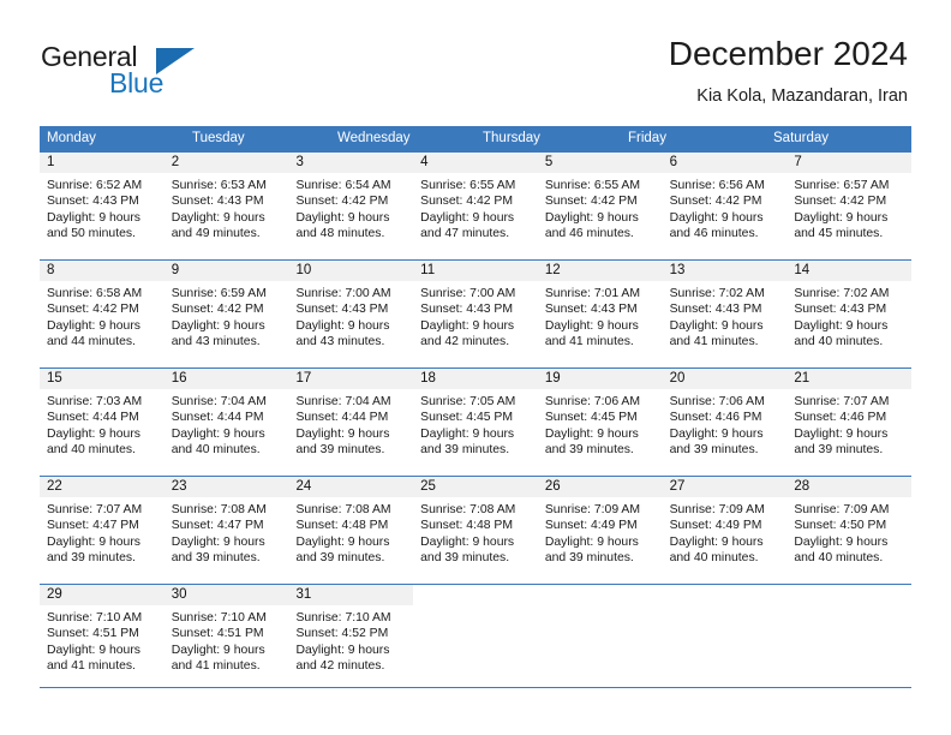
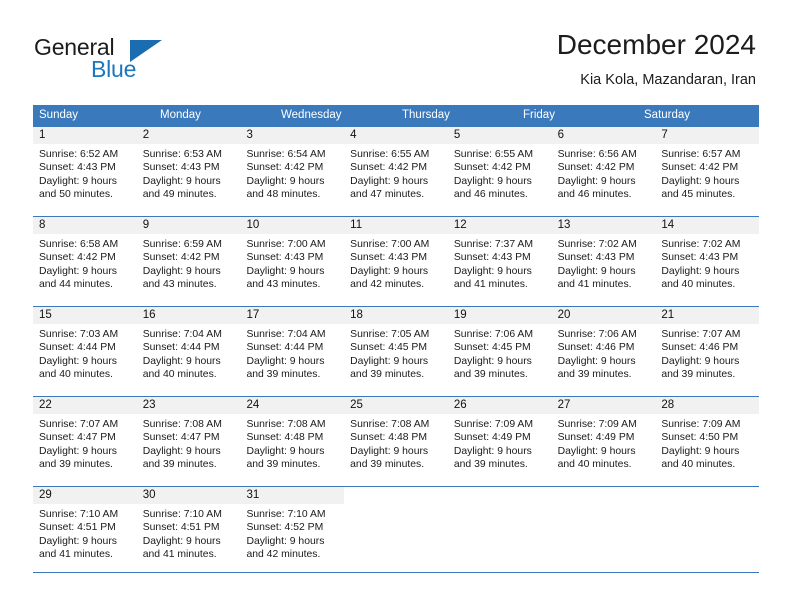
  General
  Blue
  December 2024
  Kia Kola, Mazandaran, Iran
+ Sunday
  Monday
- Tuesday
  Wednesday
  Thursday
  Friday
  Saturday
  1
  Sunrise: 6:52 AM
  Sunset: 4:43 PM
  Daylight: 9 hours
  and 50 minutes.
  2
  Sunrise: 6:53 AM
  Sunset: 4:43 PM
  Daylight: 9 hours
  and 49 minutes.
  3
  Sunrise: 6:54 AM
  Sunset: 4:42 PM
  Daylight: 9 hours
  and 48 minutes.
  4
  Sunrise: 6:55 AM
  Sunset: 4:42 PM
  Daylight: 9 hours
  and 47 minutes.
  5
  Sunrise: 6:55 AM
  Sunset: 4:42 PM
  Daylight: 9 hours
  and 46 minutes.
  6
  Sunrise: 6:56 AM
  Sunset: 4:42 PM
  Daylight: 9 hours
  and 46 minutes.
  7
  Sunrise: 6:57 AM
  Sunset: 4:42 PM
  Daylight: 9 hours
  and 45 minutes.
  8
  Sunrise: 6:58 AM
  Sunset: 4:42 PM
  Daylight: 9 hours
  and 44 minutes.
  9
  Sunrise: 6:59 AM
  Sunset: 4:42 PM
  Daylight: 9 hours
  and 43 minutes.
  10
  Sunrise: 7:00 AM
  Sunset: 4:43 PM
  Daylight: 9 hours
  and 43 minutes.
  11
  Sunrise: 7:00 AM
  Sunset: 4:43 PM
  Daylight: 9 hours
  and 42 minutes.
  12
- Sunrise: 7:01 AM
+ Sunrise: 7:37 AM
  Sunset: 4:43 PM
  Daylight: 9 hours
  and 41 minutes.
  13
  Sunrise: 7:02 AM
  Sunset: 4:43 PM
  Daylight: 9 hours
  and 41 minutes.
  14
  Sunrise: 7:02 AM
  Sunset: 4:43 PM
  Daylight: 9 hours
  and 40 minutes.
  15
  Sunrise: 7:03 AM
  Sunset: 4:44 PM
  Daylight: 9 hours
  and 40 minutes.
  16
  Sunrise: 7:04 AM
  Sunset: 4:44 PM
  Daylight: 9 hours
  and 40 minutes.
  17
  Sunrise: 7:04 AM
  Sunset: 4:44 PM
  Daylight: 9 hours
  and 39 minutes.
  18
  Sunrise: 7:05 AM
  Sunset: 4:45 PM
  Daylight: 9 hours
  and 39 minutes.
  19
  Sunrise: 7:06 AM
  Sunset: 4:45 PM
  Daylight: 9 hours
  and 39 minutes.
  20
  Sunrise: 7:06 AM
  Sunset: 4:46 PM
  Daylight: 9 hours
  and 39 minutes.
  21
  Sunrise: 7:07 AM
  Sunset: 4:46 PM
  Daylight: 9 hours
  and 39 minutes.
  22
  Sunrise: 7:07 AM
  Sunset: 4:47 PM
  Daylight: 9 hours
  and 39 minutes.
  23
  Sunrise: 7:08 AM
  Sunset: 4:47 PM
  Daylight: 9 hours
  and 39 minutes.
  24
  Sunrise: 7:08 AM
  Sunset: 4:48 PM
  Daylight: 9 hours
  and 39 minutes.
  25
  Sunrise: 7:08 AM
  Sunset: 4:48 PM
  Daylight: 9 hours
  and 39 minutes.
  26
  Sunrise: 7:09 AM
  Sunset: 4:49 PM
  Daylight: 9 hours
  and 39 minutes.
  27
  Sunrise: 7:09 AM
  Sunset: 4:49 PM
  Daylight: 9 hours
  and 40 minutes.
  28
  Sunrise: 7:09 AM
  Sunset: 4:50 PM
  Daylight: 9 hours
  and 40 minutes.
  29
  Sunrise: 7:10 AM
  Sunset: 4:51 PM
  Daylight: 9 hours
  and 41 minutes.
  30
  Sunrise: 7:10 AM
  Sunset: 4:51 PM
  Daylight: 9 hours
  and 41 minutes.
  31
  Sunrise: 7:10 AM
  Sunset: 4:52 PM
  Daylight: 9 hours
  and 42 minutes.
